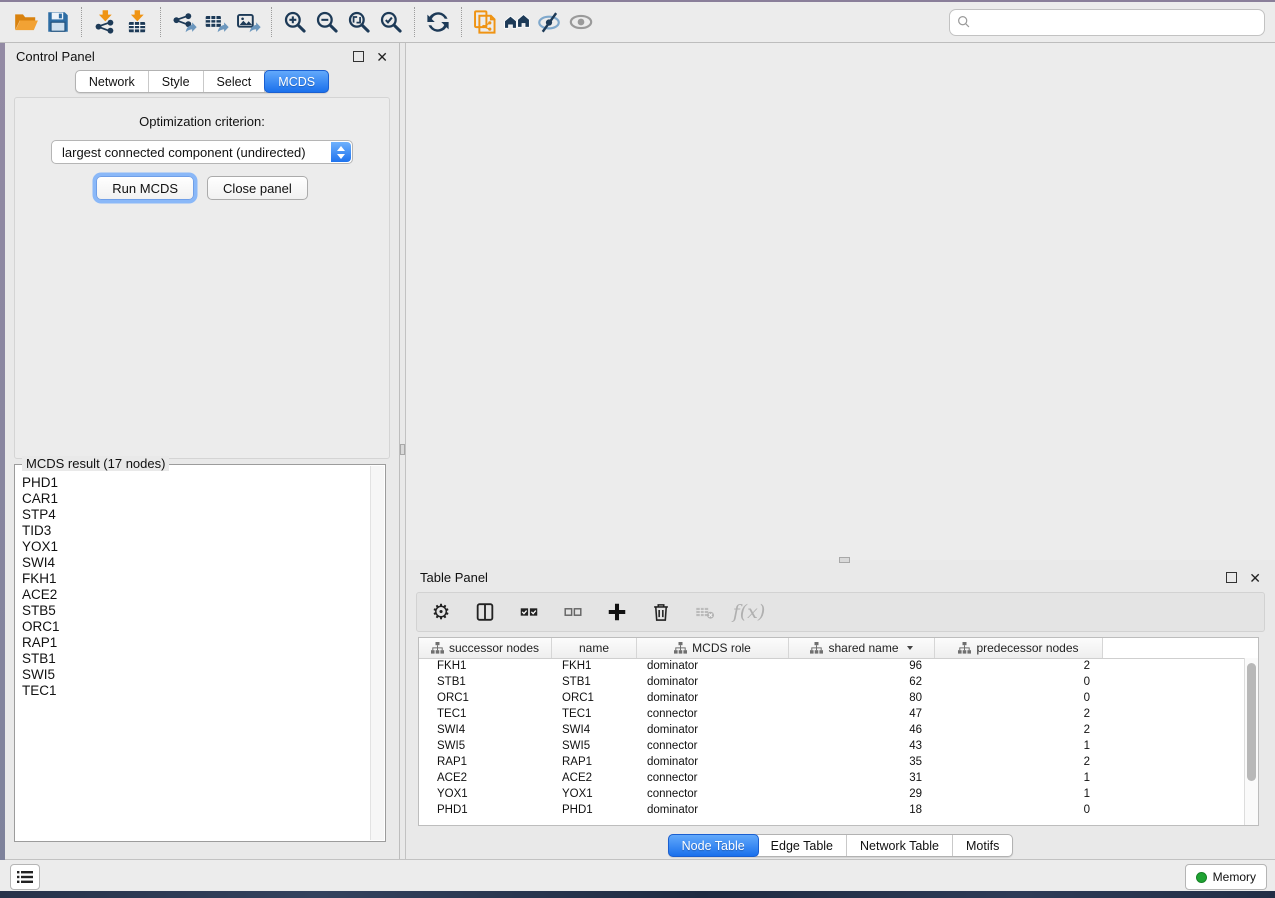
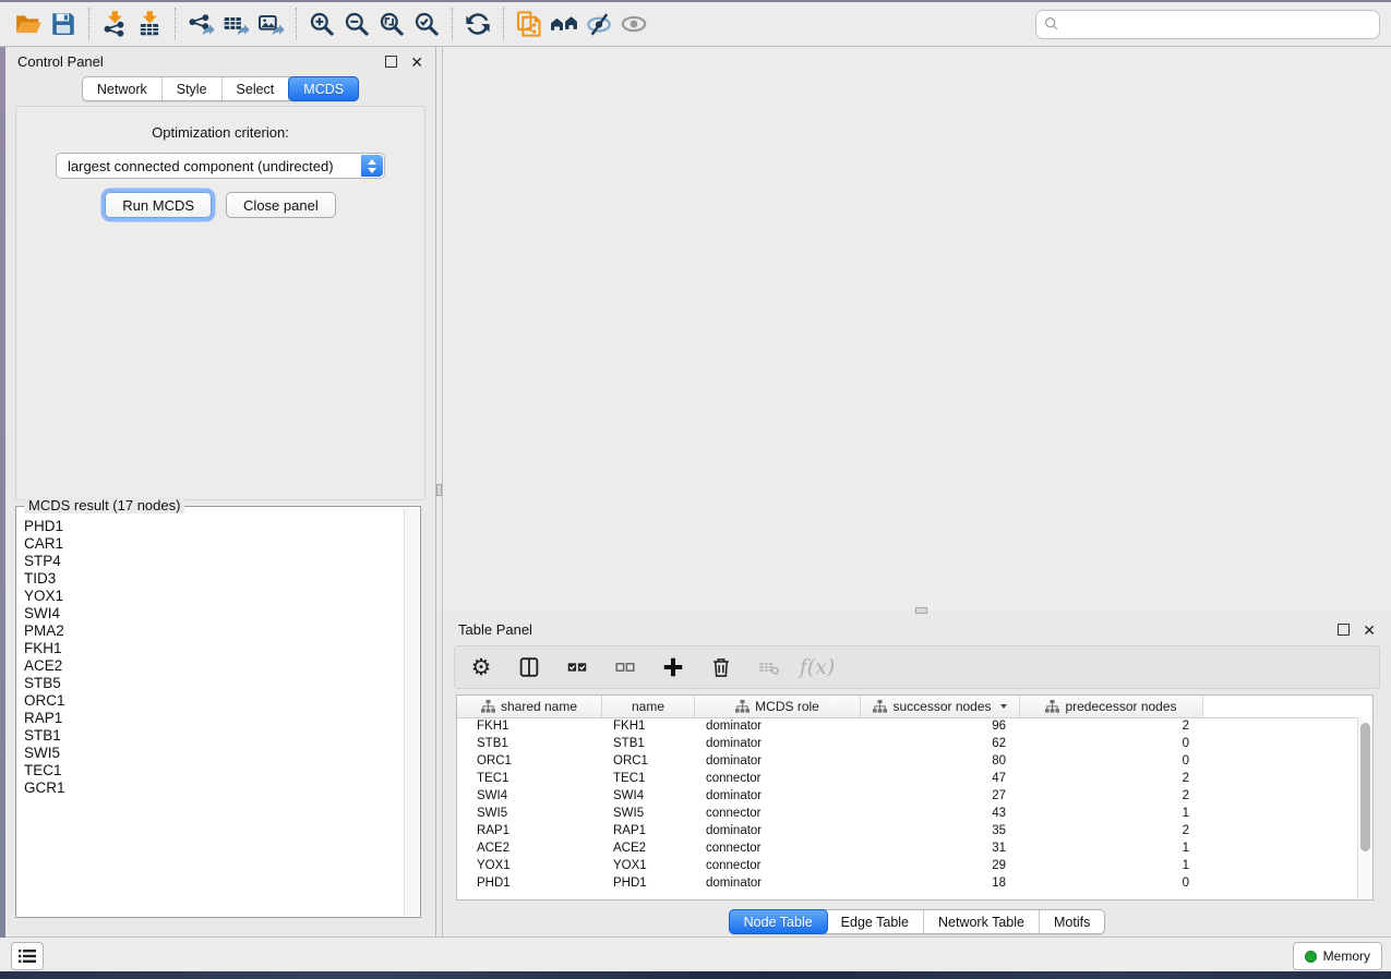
  Control Panel
  ✕
  Network
  Style
  Select
  MCDS
  Optimization criterion:
  largest connected component (undirected)
  Run MCDS
  Close panel
  MCDS result (17 nodes)
  PHD1
  CAR1
  STP4
  TID3
  YOX1
  SWI4
+ PMA2
  FKH1
  ACE2
  STB5
  ORC1
  RAP1
  STB1
  SWI5
  TEC1
+ GCR1
  Table Panel
  ✕
  ⚙
  f(x)
- successor nodes
+ shared name
  name
  MCDS role
- shared name
+ successor nodes
  predecessor nodes
  FKH1
  FKH1
  dominator
  96
  2
  STB1
  STB1
  dominator
  62
  0
  ORC1
  ORC1
  dominator
  80
  0
  TEC1
  TEC1
  connector
  47
  2
  SWI4
  SWI4
  dominator
- 46
+ 27
  2
  SWI5
  SWI5
  connector
  43
  1
  RAP1
  RAP1
  dominator
  35
  2
  ACE2
  ACE2
  connector
  31
  1
  YOX1
  YOX1
  connector
  29
  1
  PHD1
  PHD1
  dominator
  18
  0
  Node Table
  Edge Table
  Network Table
  Motifs
  Memory
